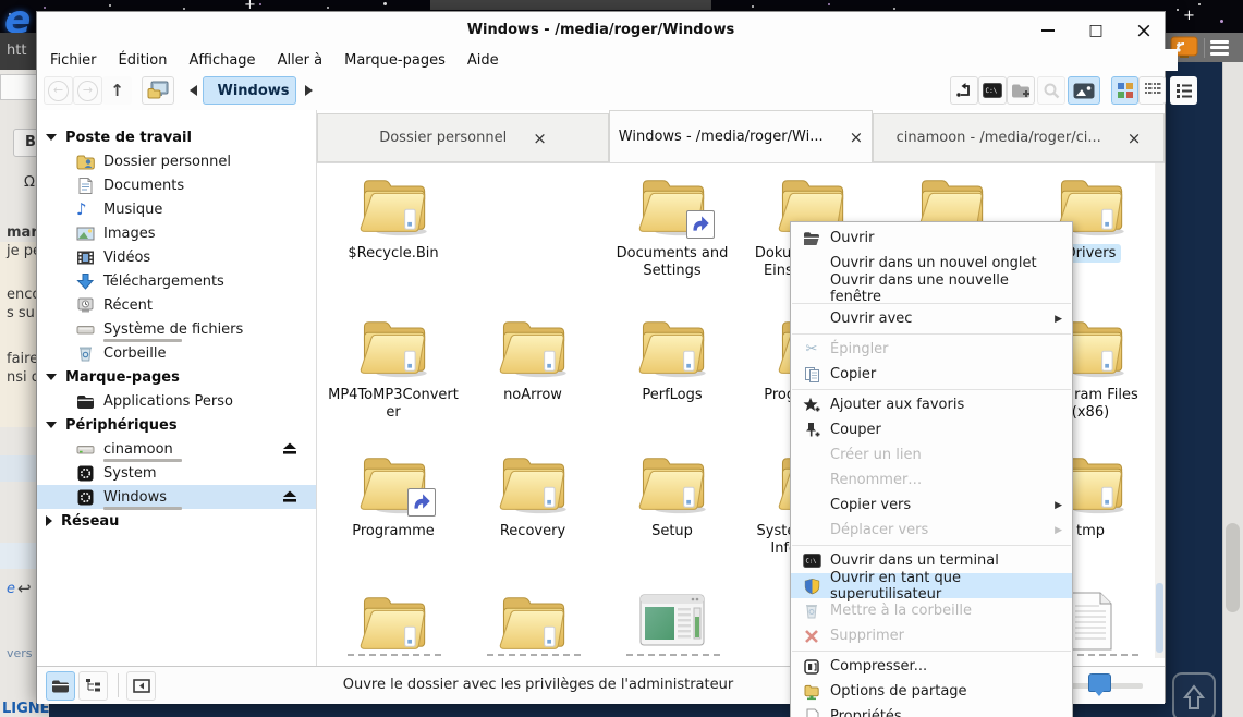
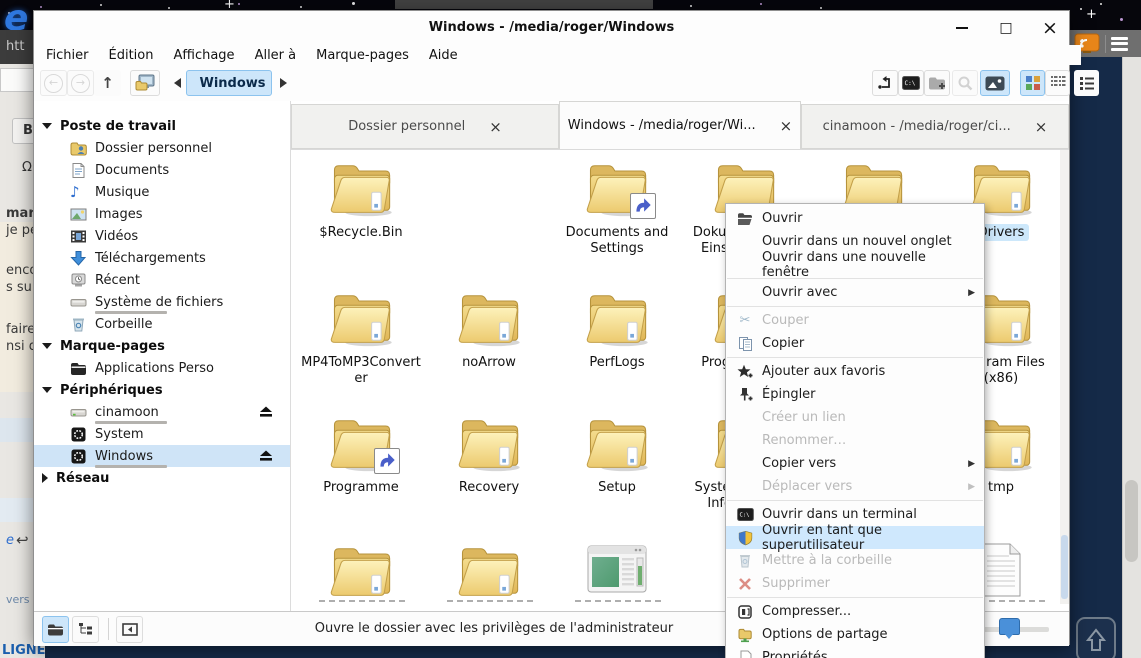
  +
  +
  e
  htt
  B
  Ω
  mar
  je p
  enc
  s su
  faire
  e
  ↩
  vers
  LIGNE
  Windows - /media/roger/Windows
  □
  ×
  Fichier
  Édition
  Affichage
  Aller à
  Marque-pages
  Aide
  ←
  →
  ↑
  Windows
  Poste de travail
  Dossier personnel
  Documents
  ♪
  Musique
  Images
  Vidéos
  Téléchargements
  Récent
  Système de fichiers
  Corbeille
  Marque-pages
  Applications Perso
  Périphériques
  cinamoon
  System
  Windows
  Réseau
  Dossier personnel
  ×
  Windows - /media/roger/Wi...
  ×
  cinamoon - /media/roger/ci...
  ×
  $Recycle.Bin
  Documents and Settings
  rivers
  MP4ToMP3Converter
  noArrow
  PerfLogs
  ram Files (x86)
  Programme
  Recovery
  Setup
  tmp
  Ouvre le dossier avec les privilèges de l'administrateur
  Ouvrir
  Ouvrir dans un nouvel onglet
  Ouvrir dans une nouvelle fenêtre
  Ouvrir avec
  ▶
  ✂
- Épingler
+ Couper
  Copier
  Ajouter aux favoris
- Couper
+ Épingler
  Créer un lien
  Renommer…
  Copier vers
  ▶
  Déplacer vers
  ▶
  Ouvrir dans un terminal
  Ouvrir en tant que superutilisateur
  Mettre à la corbeille
  Supprimer
  Compresser...
  Options de partage
